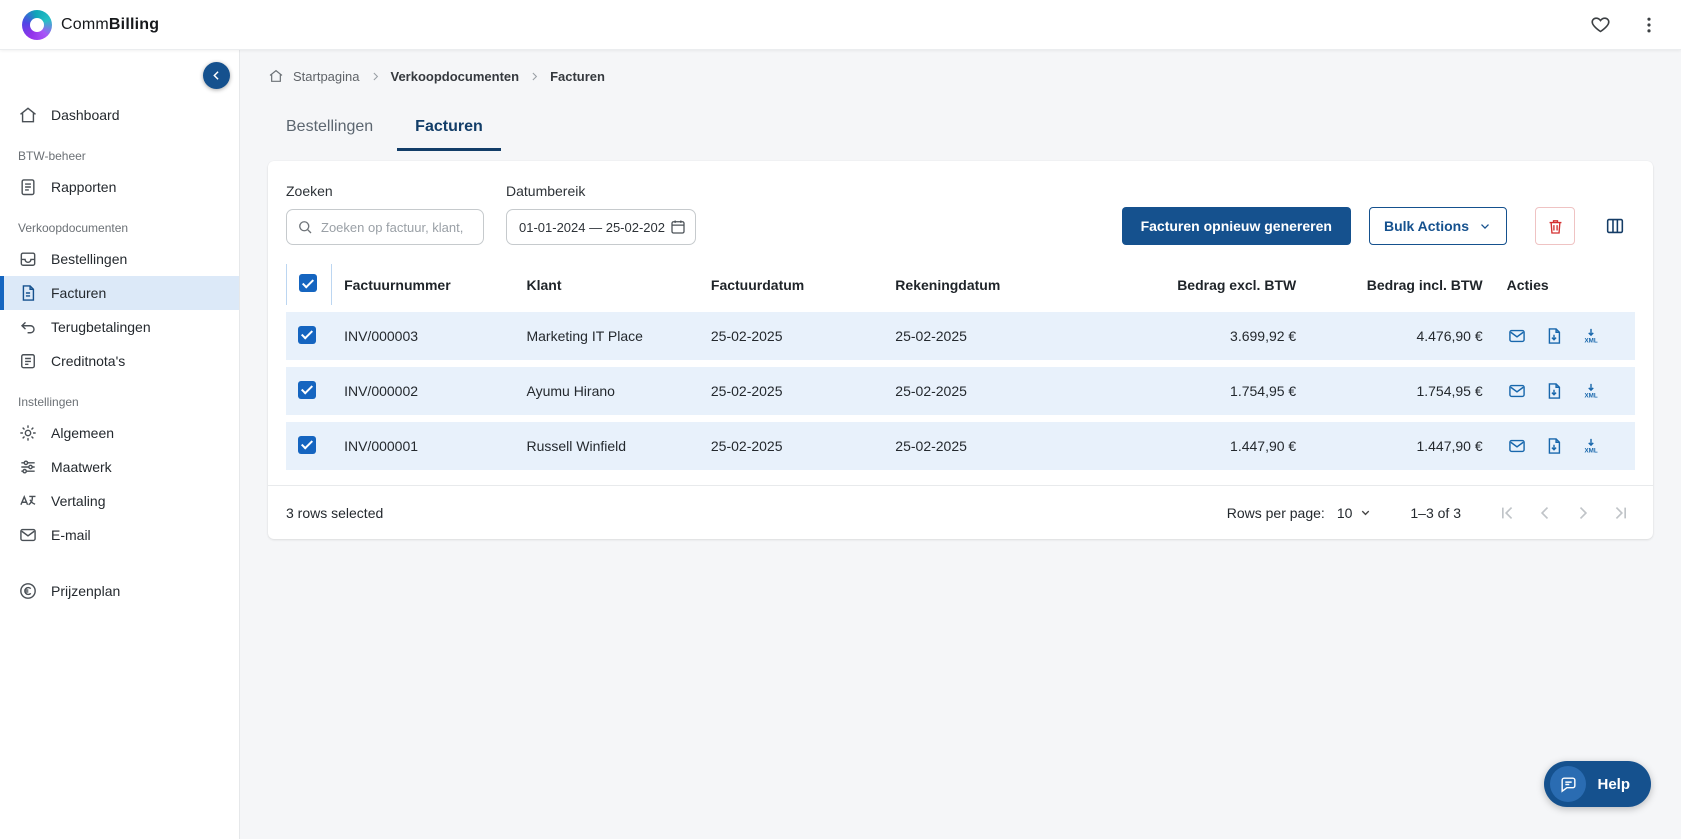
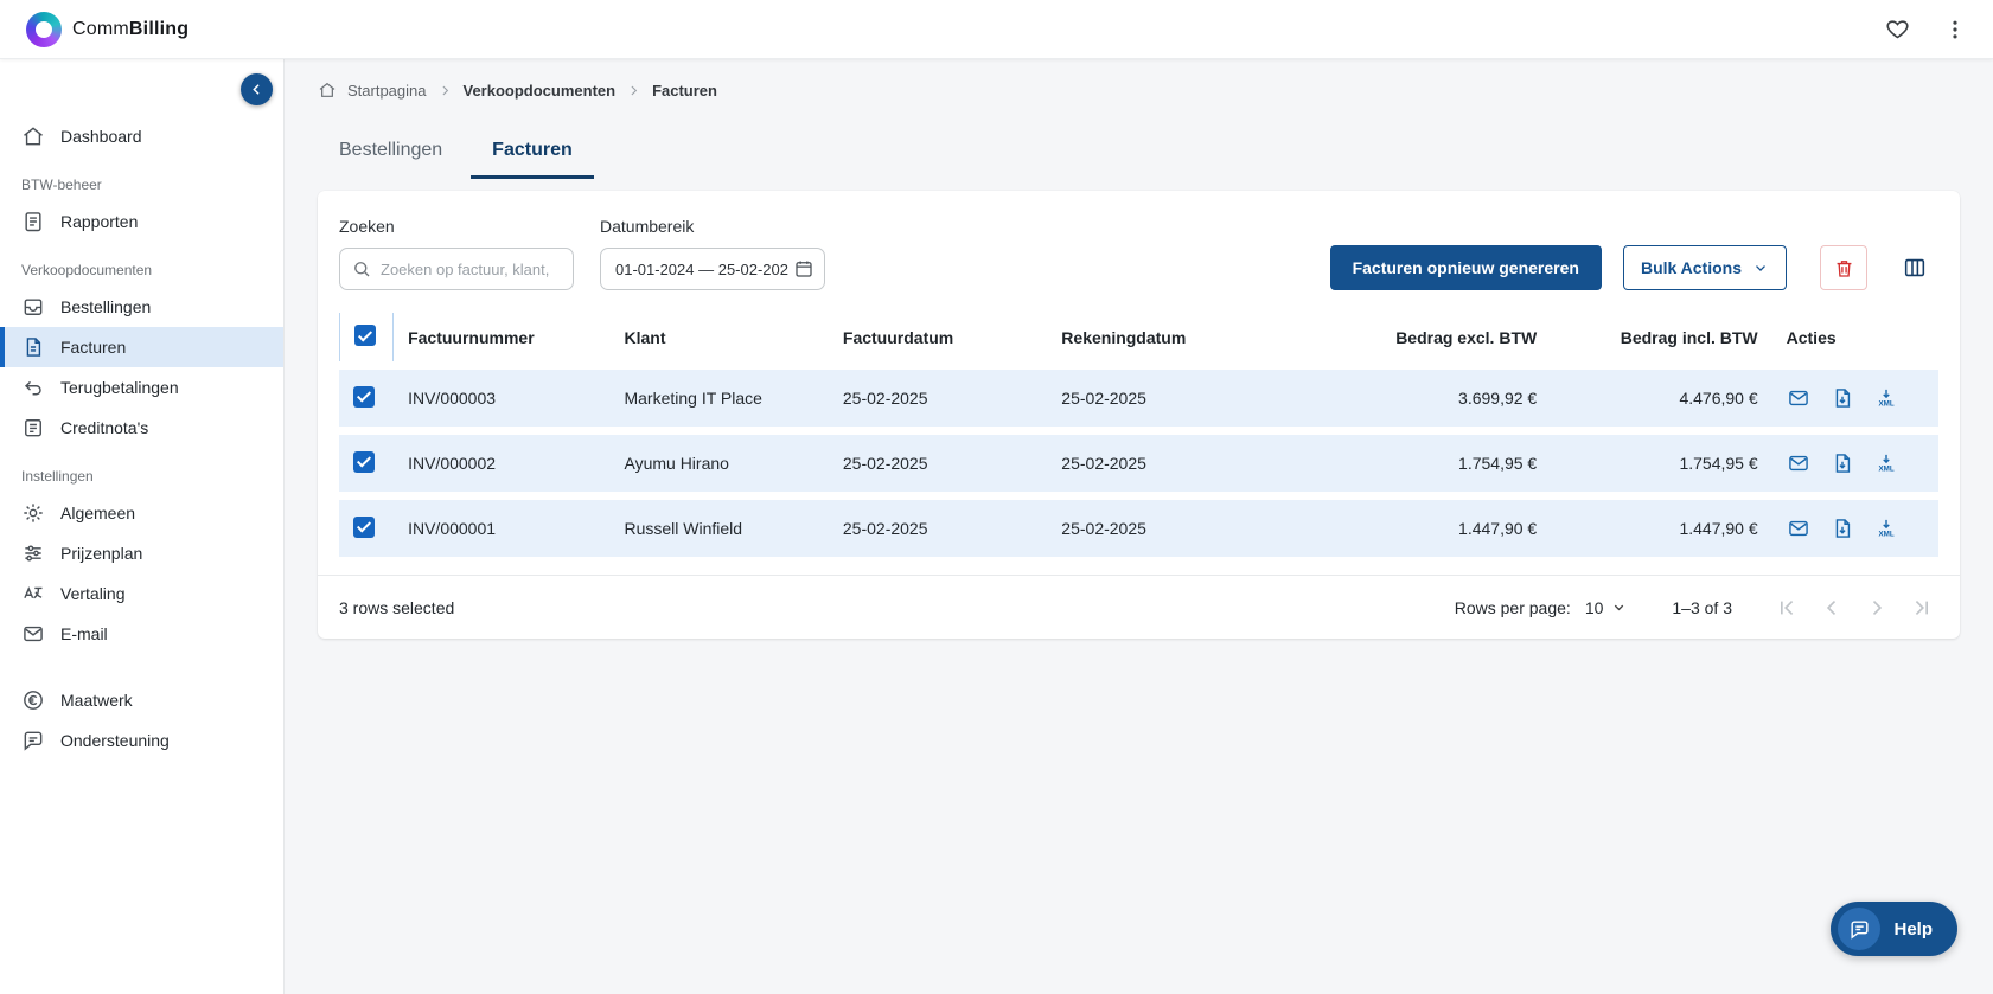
  CommBilling
  Dashboard
  BTW-beheer
  Rapporten
  Verkoopdocumenten
  Bestellingen
  Facturen
  Terugbetalingen
  Creditnota's
  Instellingen
  Algemeen
- Maatwerk
+ Prijzenplan
  Vertaling
  E-mail
- Prijzenplan
+ Maatwerk
+ Ondersteuning
  Startpagina
  Verkoopdocumenten
  Facturen
  Bestellingen
  Facturen
  Zoeken
  Zoeken op factuur, klant,
  Datumbereik
  01-01-2024 — 25-02-202
  Facturen opnieuw genereren
  Bulk Actions
  	Factuurnummer	Klant	Factuurdatum	Rekeningdatum	Bedrag excl. BTW	Bedrag incl. BTW	Acties
  	INV/000003	Marketing IT Place	25-02-2025	25-02-2025	3.699,92 €	4.476,90 €
  	INV/000002	Ayumu Hirano	25-02-2025	25-02-2025	1.754,95 €	1.754,95 €
  	INV/000001	Russell Winfield	25-02-2025	25-02-2025	1.447,90 €	1.447,90 €
  3 rows selected
  Rows per page:
  10
  1–3 of 3
  Help
